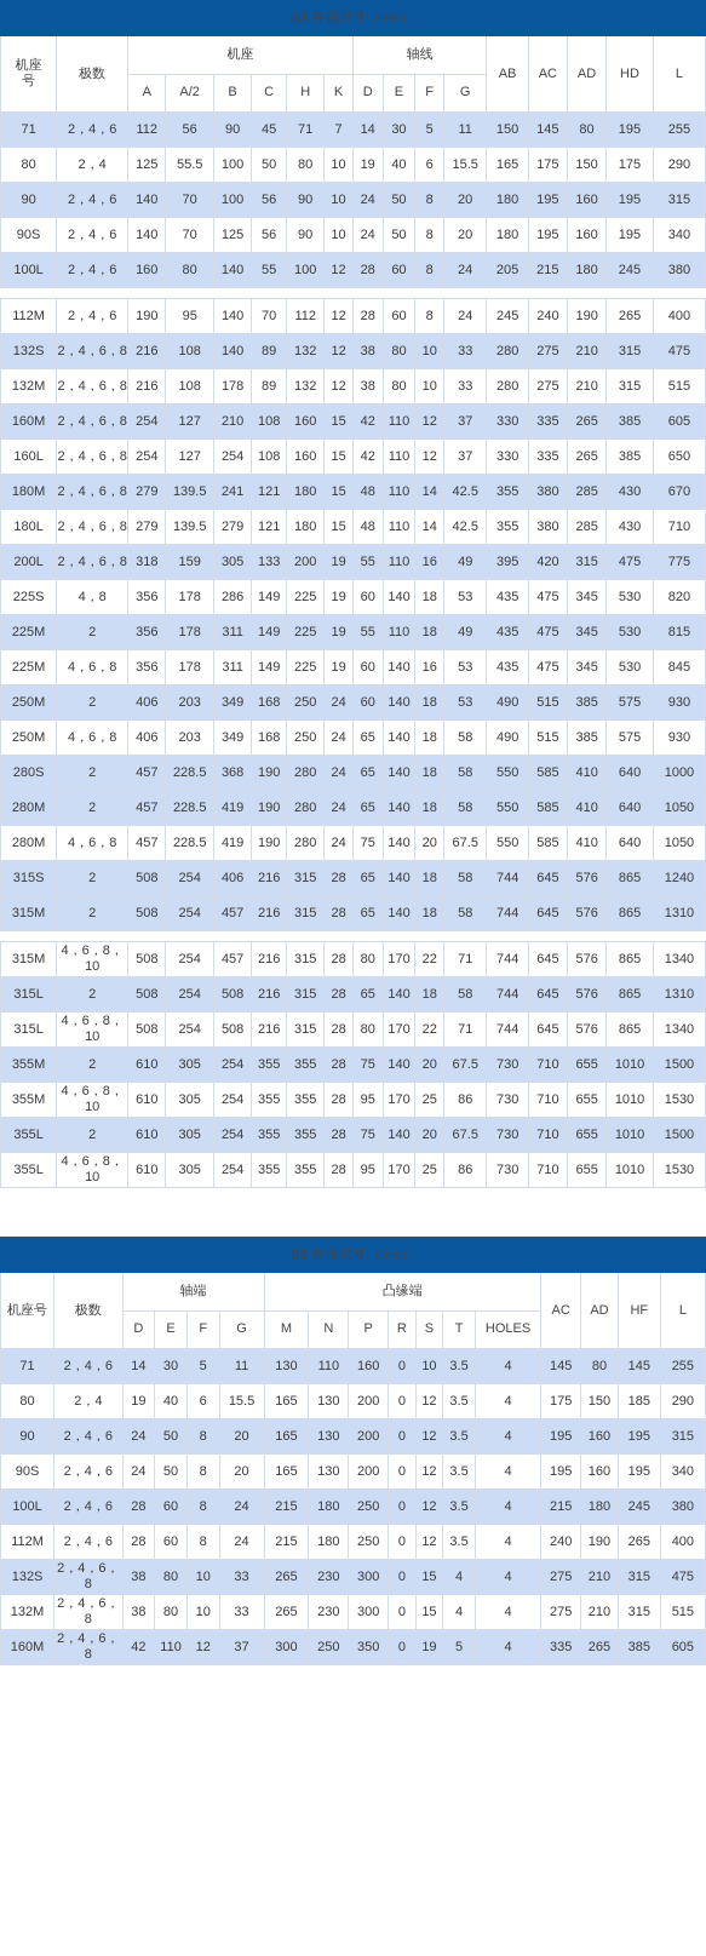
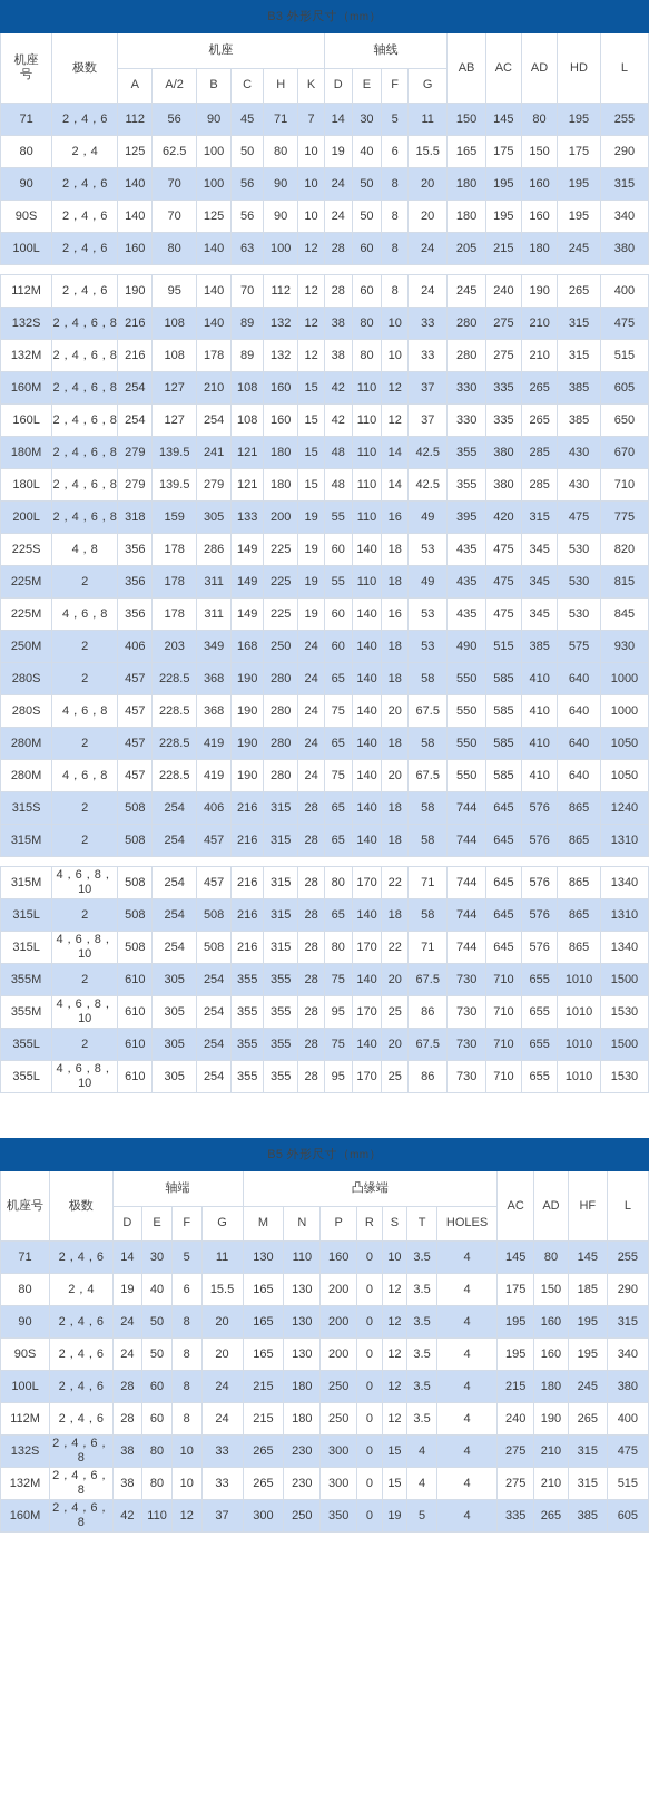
  B3 外形尺寸（mm）
  机座号	极数	机座	轴线	AB	AC	AD	HD	L
  A	A/2	B	C	H	K	D	E	F	G
  71	2，4，6	112	56	90	45	71	7	14	30	5	11	150	145	80	195	255
- 80	2，4	125	55.5	100	50	80	10	19	40	6	15.5	165	175	150	175	290
+ 80	2，4	125	62.5	100	50	80	10	19	40	6	15.5	165	175	150	175	290
  90	2，4，6	140	70	100	56	90	10	24	50	8	20	180	195	160	195	315
  90S	2，4，6	140	70	125	56	90	10	24	50	8	20	180	195	160	195	340
- 100L	2，4，6	160	80	140	55	100	12	28	60	8	24	205	215	180	245	380
+ 100L	2，4，6	160	80	140	63	100	12	28	60	8	24	205	215	180	245	380
  112M	2，4，6	190	95	140	70	112	12	28	60	8	24	245	240	190	265	400
  132S	2，4，6，8	216	108	140	89	132	12	38	80	10	33	280	275	210	315	475
  132M	2，4，6，8	216	108	178	89	132	12	38	80	10	33	280	275	210	315	515
  160M	2，4，6，8	254	127	210	108	160	15	42	110	12	37	330	335	265	385	605
  160L	2，4，6，8	254	127	254	108	160	15	42	110	12	37	330	335	265	385	650
  180M	2，4，6，8	279	139.5	241	121	180	15	48	110	14	42.5	355	380	285	430	670
  180L	2，4，6，8	279	139.5	279	121	180	15	48	110	14	42.5	355	380	285	430	710
  200L	2，4，6，8	318	159	305	133	200	19	55	110	16	49	395	420	315	475	775
  225S	4，8	356	178	286	149	225	19	60	140	18	53	435	475	345	530	820
  225M	2	356	178	311	149	225	19	55	110	18	49	435	475	345	530	815
  225M	4，6，8	356	178	311	149	225	19	60	140	16	53	435	475	345	530	845
  250M	2	406	203	349	168	250	24	60	140	18	53	490	515	385	575	930
- 250M	4，6，8	406	203	349	168	250	24	65	140	18	58	490	515	385	575	930
  280S	2	457	228.5	368	190	280	24	65	140	18	58	550	585	410	640	1000
+ 280S	4，6，8	457	228.5	368	190	280	24	75	140	20	67.5	550	585	410	640	1000
  280M	2	457	228.5	419	190	280	24	65	140	18	58	550	585	410	640	1050
  280M	4，6，8	457	228.5	419	190	280	24	75	140	20	67.5	550	585	410	640	1050
  315S	2	508	254	406	216	315	28	65	140	18	58	744	645	576	865	1240
  315M	2	508	254	457	216	315	28	65	140	18	58	744	645	576	865	1310
  315M	4，6，8，10	508	254	457	216	315	28	80	170	22	71	744	645	576	865	1340
  315L	2	508	254	508	216	315	28	65	140	18	58	744	645	576	865	1310
  315L	4，6，8，10	508	254	508	216	315	28	80	170	22	71	744	645	576	865	1340
  355M	2	610	305	254	355	355	28	75	140	20	67.5	730	710	655	1010	1500
  355M	4，6，8，10	610	305	254	355	355	28	95	170	25	86	730	710	655	1010	1530
  355L	2	610	305	254	355	355	28	75	140	20	67.5	730	710	655	1010	1500
  355L	4，6，8，10	610	305	254	355	355	28	95	170	25	86	730	710	655	1010	1530
  B5 外形尺寸（mm）
  机座号	极数	轴端	凸缘端	AC	AD	HF	L
  D	E	F	G	M	N	P	R	S	T	HOLES
  71	2，4，6	14	30	5	11	130	110	160	0	10	3.5	4	145	80	145	255
  80	2，4	19	40	6	15.5	165	130	200	0	12	3.5	4	175	150	185	290
  90	2，4，6	24	50	8	20	165	130	200	0	12	3.5	4	195	160	195	315
  90S	2，4，6	24	50	8	20	165	130	200	0	12	3.5	4	195	160	195	340
  100L	2，4，6	28	60	8	24	215	180	250	0	12	3.5	4	215	180	245	380
  112M	2，4，6	28	60	8	24	215	180	250	0	12	3.5	4	240	190	265	400
  132S	2，4，6，8	38	80	10	33	265	230	300	0	15	4	4	275	210	315	475
  132M	2，4，6，8	38	80	10	33	265	230	300	0	15	4	4	275	210	315	515
  160M	2，4，6，8	42	110	12	37	300	250	350	0	19	5	4	335	265	385	605
